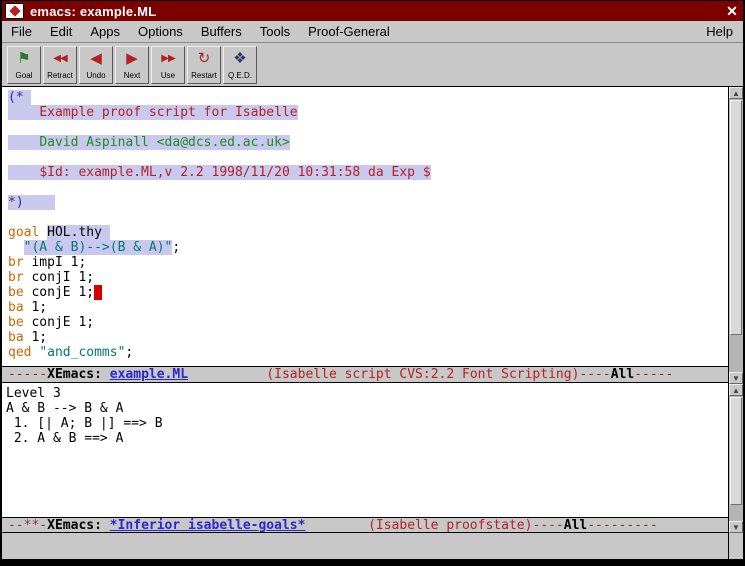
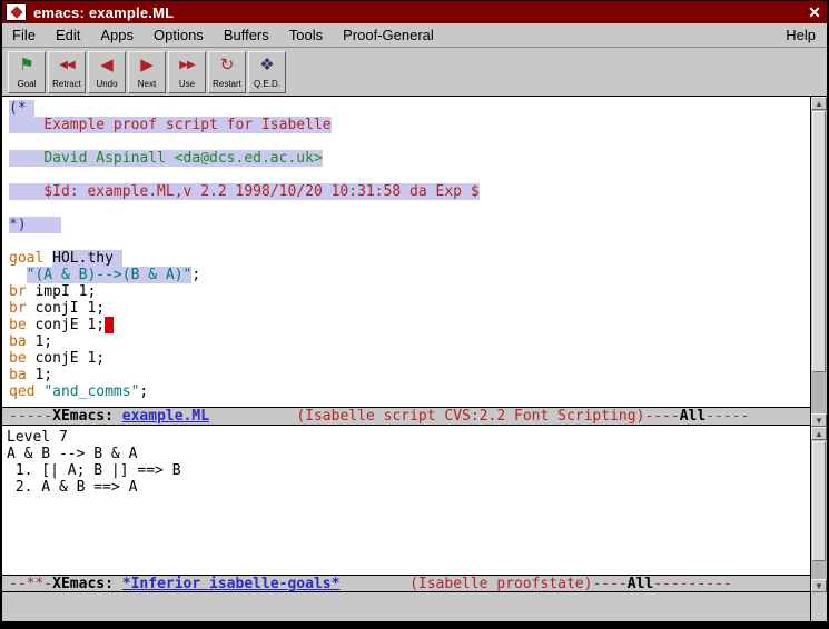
  emacs: example.ML
  ✕
  File
  Edit
  Apps
  Options
  Buffers
  Tools
  Proof-General
  Help
  ⚑
  Goal
  ◀◀
  Retract
  ◀
  Undo
  ▶
  Next
  ▶▶
  Use
  ↻
  Restart
  ❖
  Q.E.D.
  (*
  Example proof script for Isabelle
  David Aspinall <da@dcs.ed.ac.uk>
- $Id: example.ML,v 2.2 1998/11/20 10:31:58 da Exp $
+ $Id: example.ML,v 2.2 1998/10/20 10:31:58 da Exp $
  *)
  goal HOL.thy
  "(A & B)-->(B & A)";
  br impI 1;
  br conjI 1;
  be conjE 1;
  ba 1;
  be conjE 1;
  ba 1;
  qed "and_comms";
  -----XEmacs: example.ML (Isabelle script CVS:2.2 Font Scripting)----All-----
- Level 3
+ Level 7
  A & B --> B & A
  1. [| A; B |] ==> B
  2. A & B ==> A
  --**-XEmacs: *Inferior isabelle-goals* (Isabelle proofstate)----All---------
  ▲
  ▼
  ▲
  ▼
